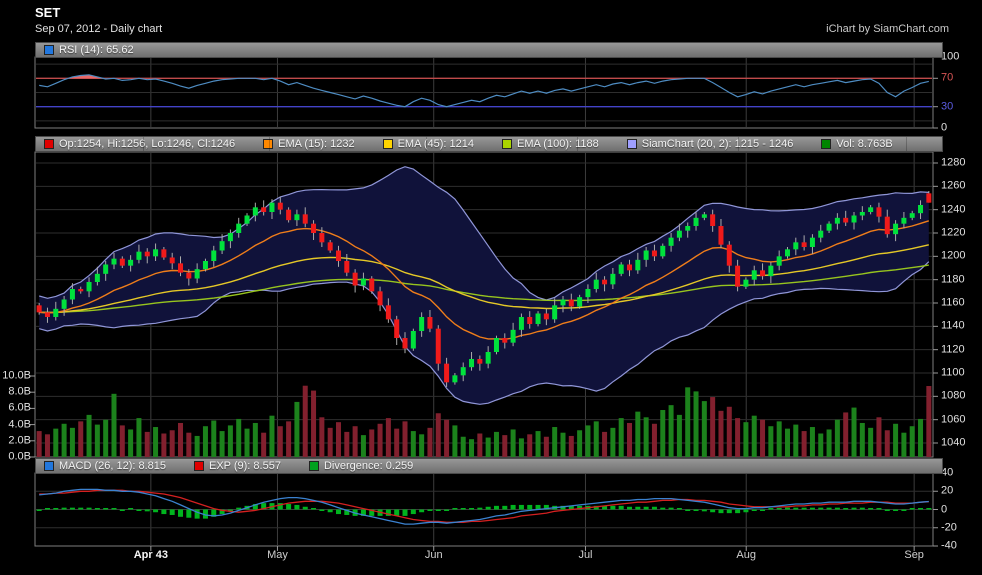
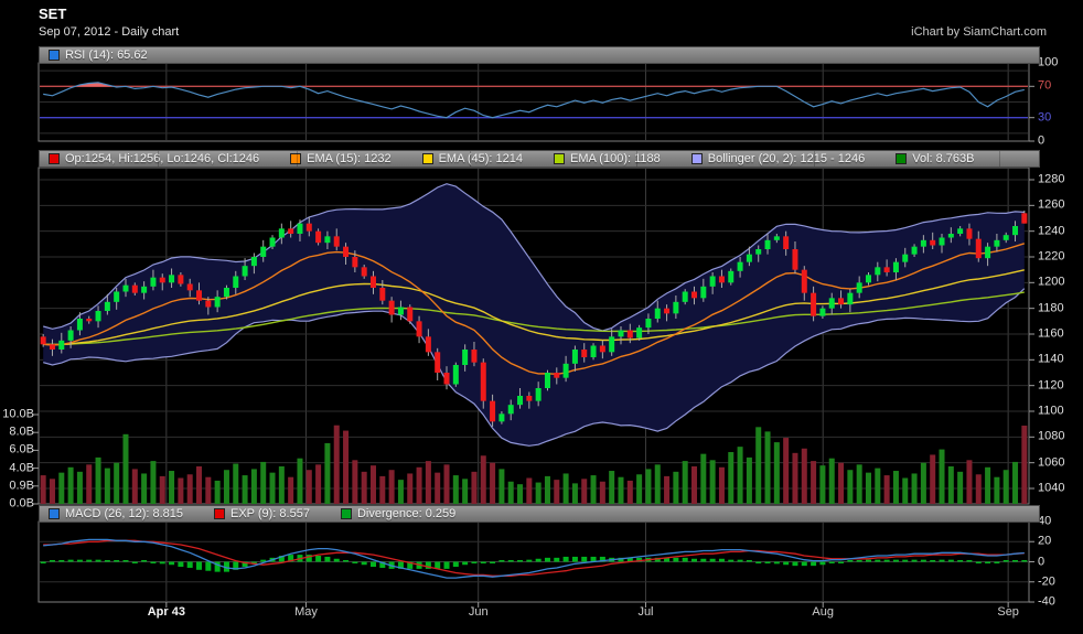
  SET
  Sep 07, 2012 - Daily chart
  iChart by SiamChart.com
  RSI (14): 65.62
  Op:1254, Hi:1256, Lo:1246, Cl:1246
  EMA (15): 1232
  EMA (45): 1214
  EMA (100): 1188
- SiamChart (20, 2): 1215 - 1246
+ Bollinger (20, 2): 1215 - 1246
  Vol: 8.763B
  MACD (26, 12): 8.815
  EXP (9): 8.557
  Divergence: 0.259
  Apr 43
  May
  Jun
  Jul
  Aug
  Sep
  1280
  1260
  1240
  1220
  1200
  1180
  1160
  1140
  1120
  1100
  1080
  1060
  1040
  10.0B
  8.0B
  6.0B
  4.0B
- 2.0B
+ 0.9B
  0.0B
  100
  70
  30
  0
  40
  20
  0
  -20
  -40
